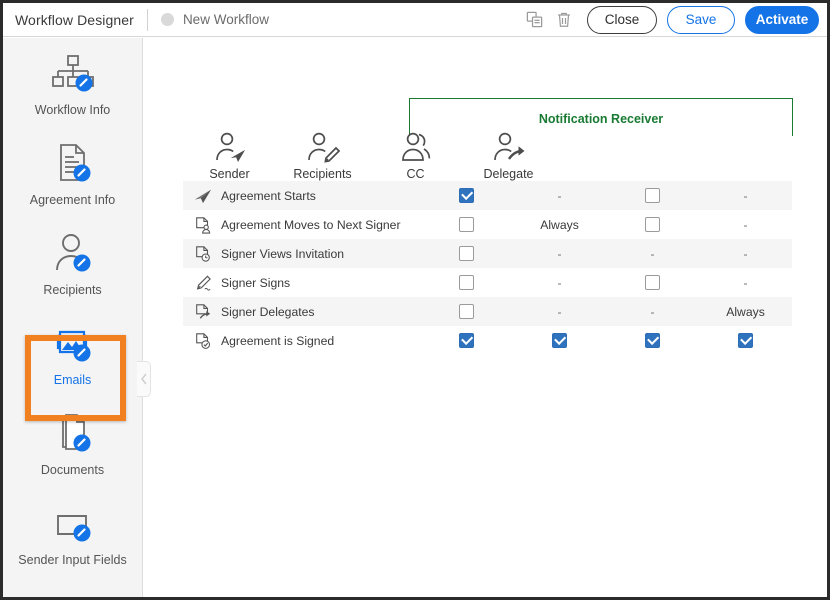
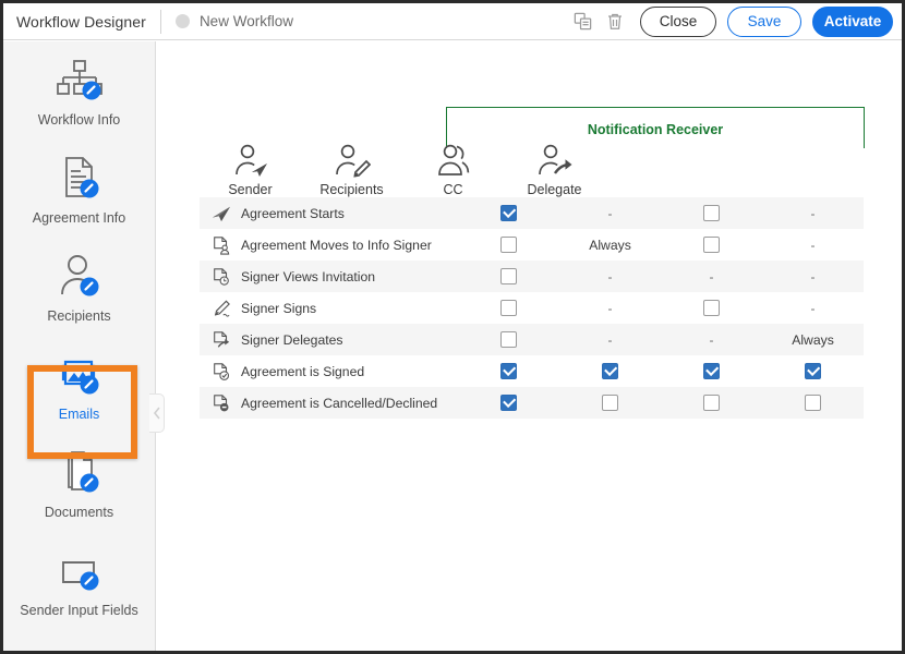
  Workflow Designer
  New Workflow
  Close
  Save
  Activate
  Workflow Info
  Agreement Info
  Recipients
  Emails
  Documents
  Sender Input Fields
  Notification Receiver
  Sender
  Recipients
  CC
  Delegate
  Agreement Starts
  -
  -
- Agreement Moves to Next Signer
+ Agreement Moves to Info Signer
  Always
  -
  Signer Views Invitation
  -
  -
  -
  Signer Signs
  -
  -
  Signer Delegates
  -
  -
  Always
  Agreement is Signed
+ Agreement is Cancelled/Declined
